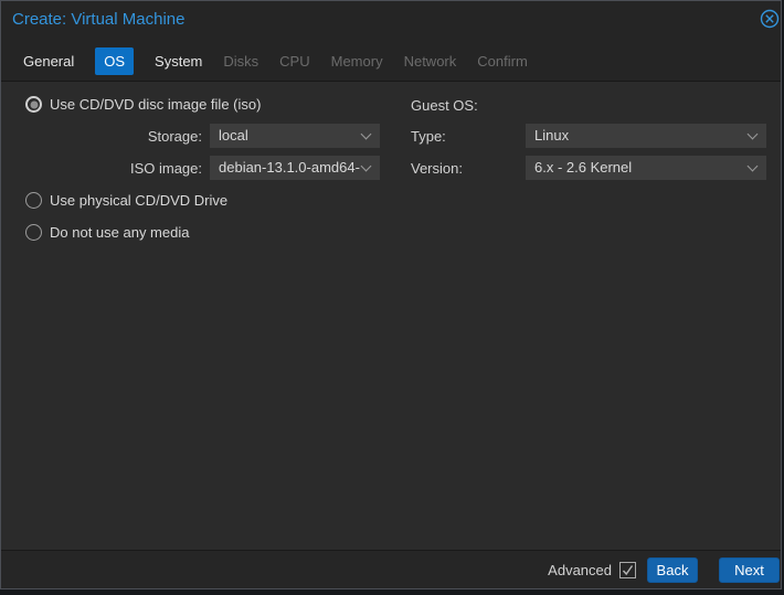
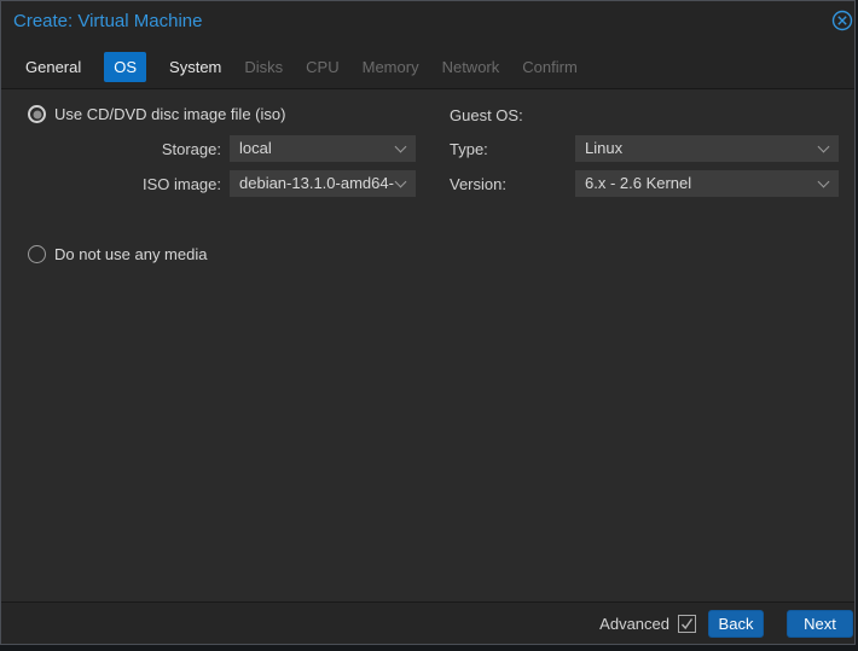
  Create: Virtual Machine
  General
  OS
  System
  Disks
  CPU
  Memory
  Network
  Confirm
  Use CD/DVD disc image file (iso)
  Storage:
  local
  ISO image:
  debian-13.1.0-amd64-
- Use physical CD/DVD Drive
  Do not use any media
  Guest OS:
  Type:
  Linux
  Version:
  6.x - 2.6 Kernel
  Advanced
  Back
  Next
